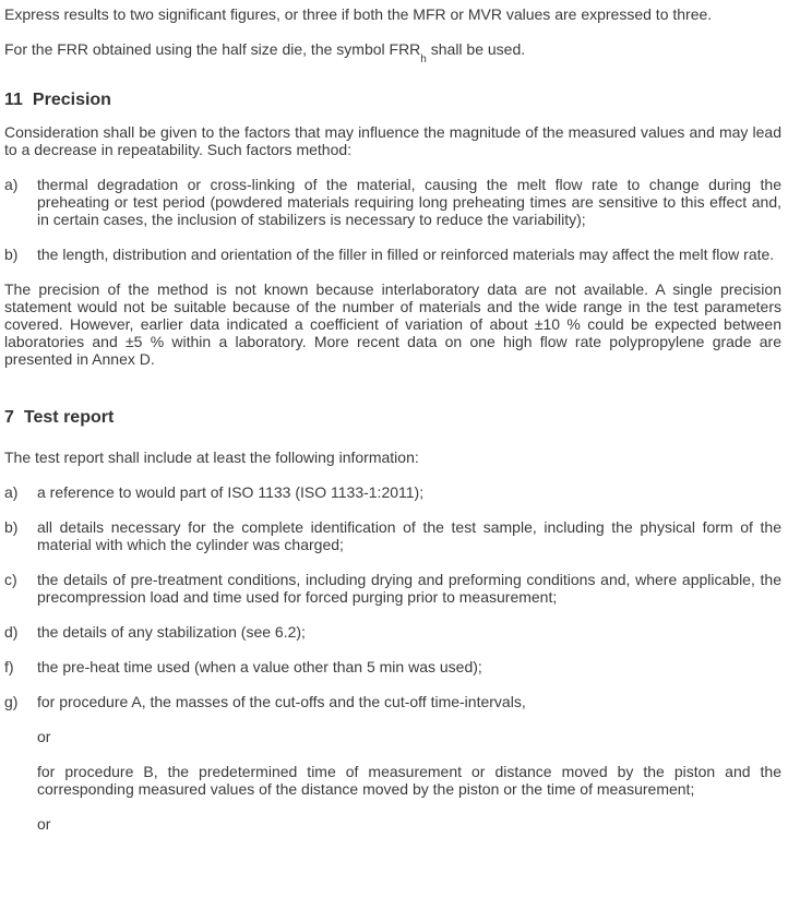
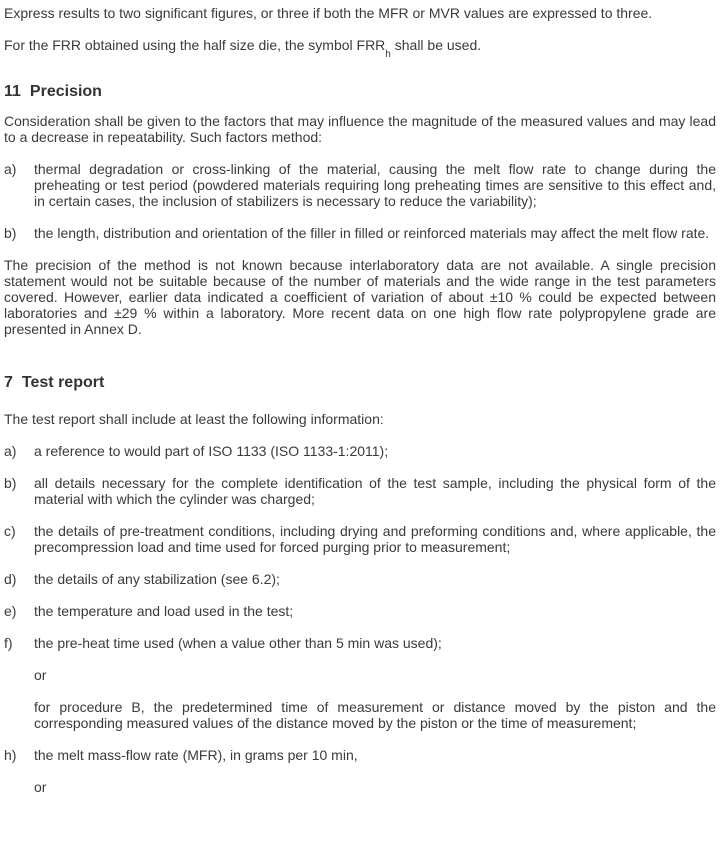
  Express results to two significant figures, or three if both the MFR or MVR values are expressed to three.
  For the FRR obtained using the half size die, the symbol FRRh shall be used.
  11 Precision
  Consideration shall be given to the factors that may influence the magnitude of the measured values and may lead to a decrease in repeatability. Such factors method:
  a)
  thermal degradation or cross-linking of the material, causing the melt flow rate to change during the preheating or test period (powdered materials requiring long preheating times are sensitive to this effect and, in certain cases, the inclusion of stabilizers is necessary to reduce the variability);
  b)
  the length, distribution and orientation of the filler in filled or reinforced materials may affect the melt flow rate.
- The precision of the method is not known because interlaboratory data are not available. A single precision statement would not be suitable because of the number of materials and the wide range in the test parameters covered. However, earlier data indicated a coefficient of variation of about ±10 % could be expected between laboratories and ±5 % within a laboratory. More recent data on one high flow rate polypropylene grade are presented in Annex D.
+ The precision of the method is not known because interlaboratory data are not available. A single precision statement would not be suitable because of the number of materials and the wide range in the test parameters covered. However, earlier data indicated a coefficient of variation of about ±10 % could be expected between laboratories and ±29 % within a laboratory. More recent data on one high flow rate polypropylene grade are presented in Annex D.
  7 Test report
  The test report shall include at least the following information:
  a)
  a reference to would part of ISO 1133 (ISO 1133-1:2011);
  b)
  all details necessary for the complete identification of the test sample, including the physical form of the material with which the cylinder was charged;
  c)
  the details of pre-treatment conditions, including drying and preforming conditions and, where applicable, the precompression load and time used for forced purging prior to measurement;
  d)
  the details of any stabilization (see 6.2);
+ e)
+ the temperature and load used in the test;
  f)
  the pre-heat time used (when a value other than 5 min was used);
- g)
- for procedure A, the masses of the cut-offs and the cut-off time-intervals,
  or
  for procedure B, the predetermined time of measurement or distance moved by the piston and the corresponding measured values of the distance moved by the piston or the time of measurement;
+ h)
+ the melt mass-flow rate (MFR), in grams per 10 min,
  or
